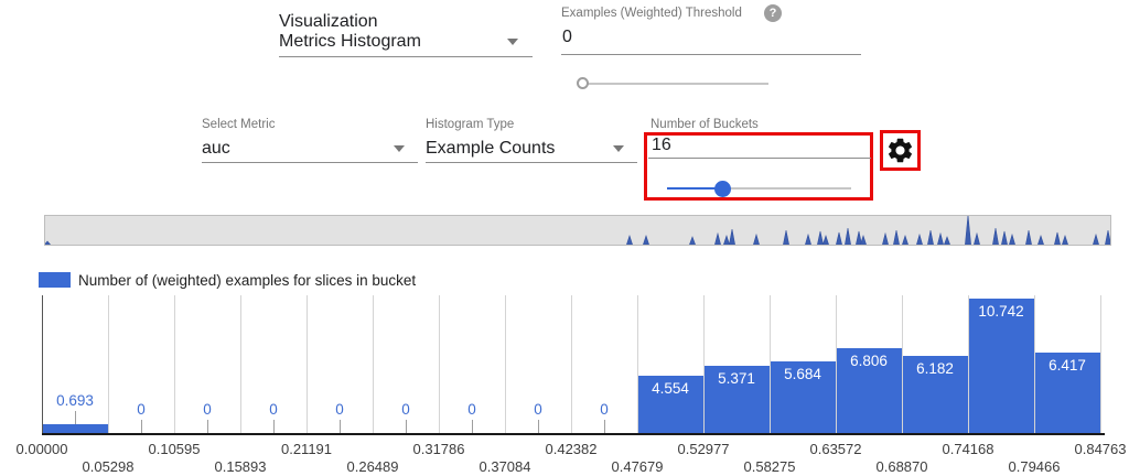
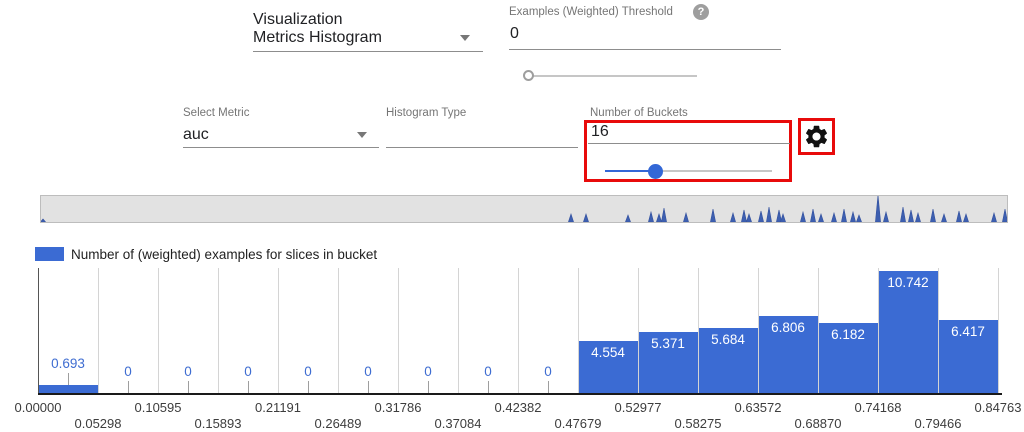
  Visualization
  Metrics Histogram
  Examples (Weighted) Threshold
  ?
  0
  Select Metric
  auc
  Histogram Type
- Example Counts
  Number of Buckets
  16
  Number of (weighted) examples for slices in bucket
  0.693
  0
  0
  0
  0
  0
  0
  0
  0
  4.554
  5.371
  5.684
  6.806
  6.182
  10.742
  6.417
  0.00000
  0.05298
  0.10595
  0.15893
  0.21191
  0.26489
  0.31786
  0.37084
  0.42382
  0.47679
  0.52977
  0.58275
  0.63572
  0.68870
  0.74168
  0.79466
  0.84763
